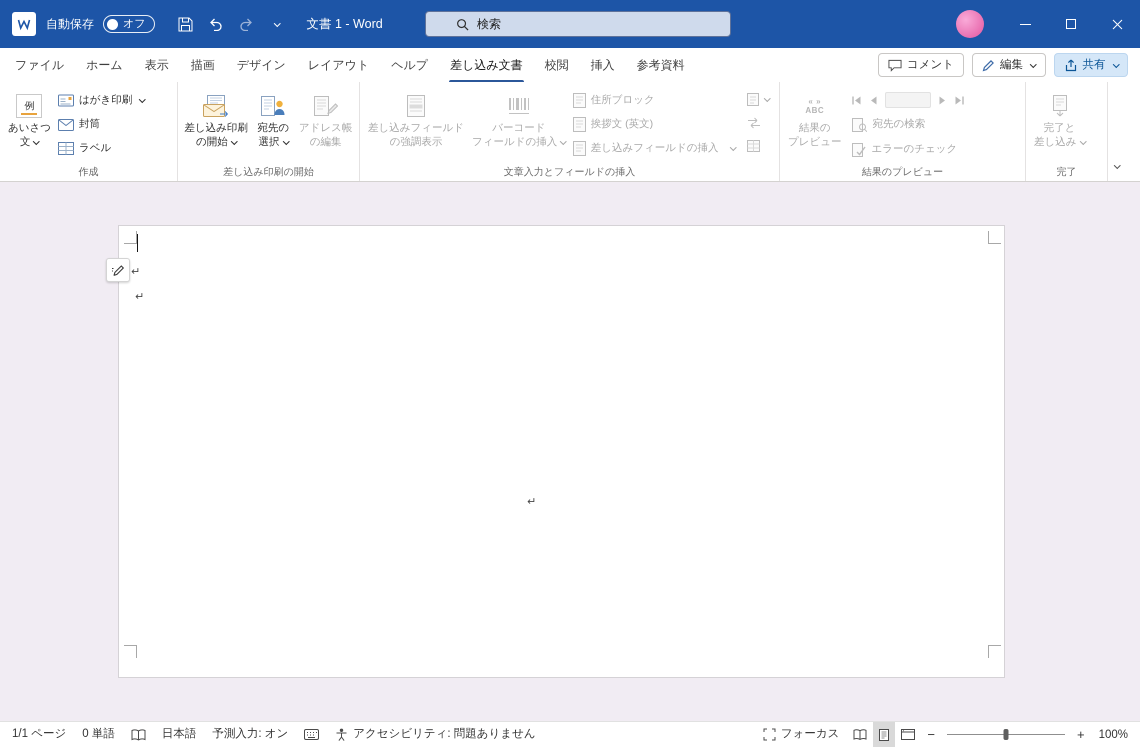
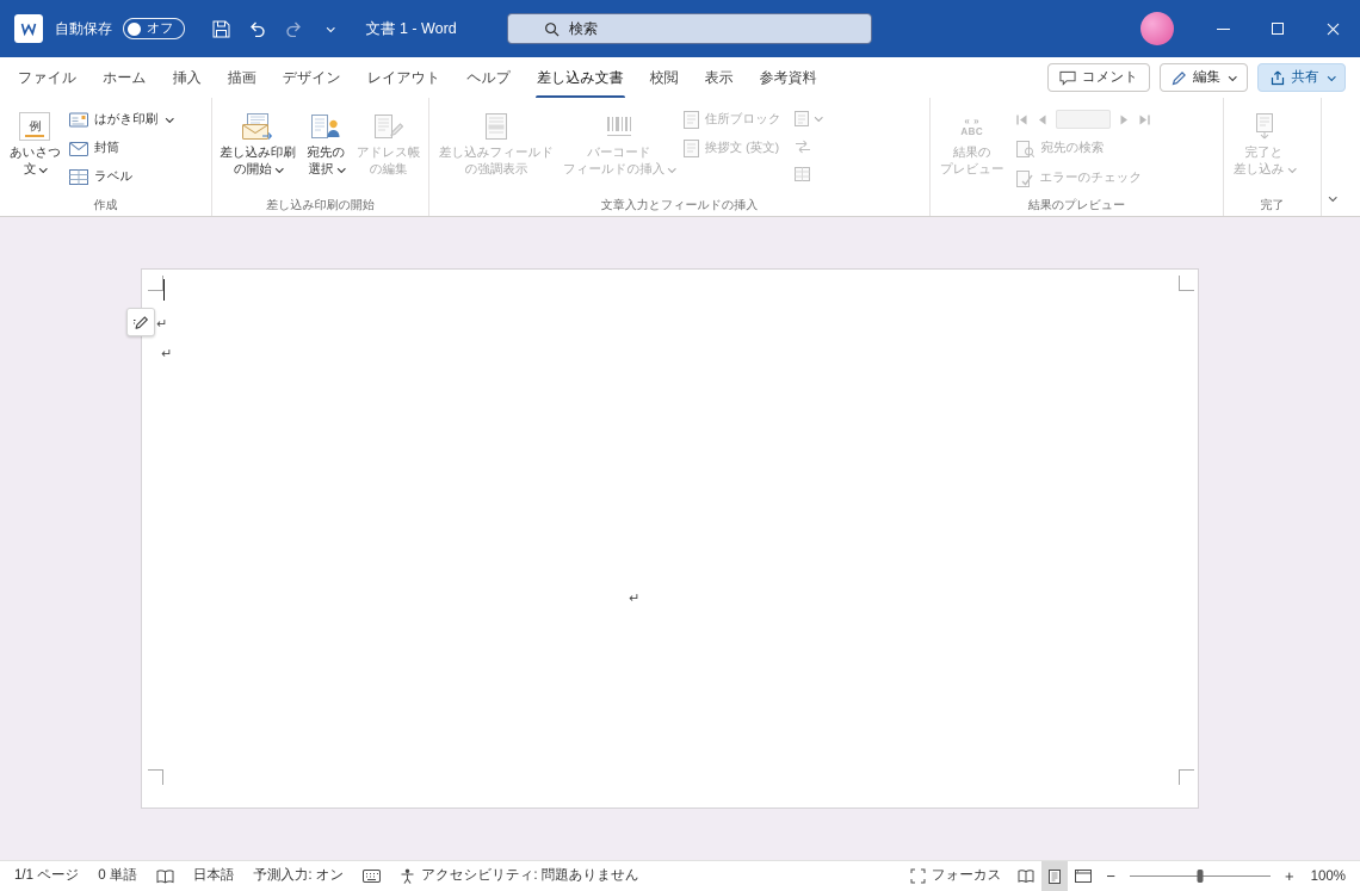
  自動保存
  オフ
  文書 1 - Word
  検索
  ファイル
  ホーム
- 表示
+ 挿入
  描画
  デザイン
  レイアウト
  ヘルプ
  差し込み文書
  校閲
- 挿入
+ 表示
  参考資料
  コメント
  編集
  共有
  例
  あいさつ
  文
  はがき印刷
  封筒
  ラベル
  作成
  差し込み印刷
  の開始
  宛先の
  選択
  アドレス帳
  の編集
  差し込み印刷の開始
  差し込みフィールド
  の強調表示
  バーコード
  フィールドの挿入
  住所ブロック
  挨拶文 (英文)
- 差し込みフィールドの挿入
  文章入力とフィールドの挿入
  « »
  ABC
  結果の
  プレビュー
  宛先の検索
  エラーのチェック
  結果のプレビュー
  完了と
  差し込み
  完了
  ↵
  ↵
  ↵
  1/1 ページ
  0 単語
  日本語
  予測入力: オン
  アクセシビリティ: 問題ありません
  フォーカス
  −
  +
  100%
